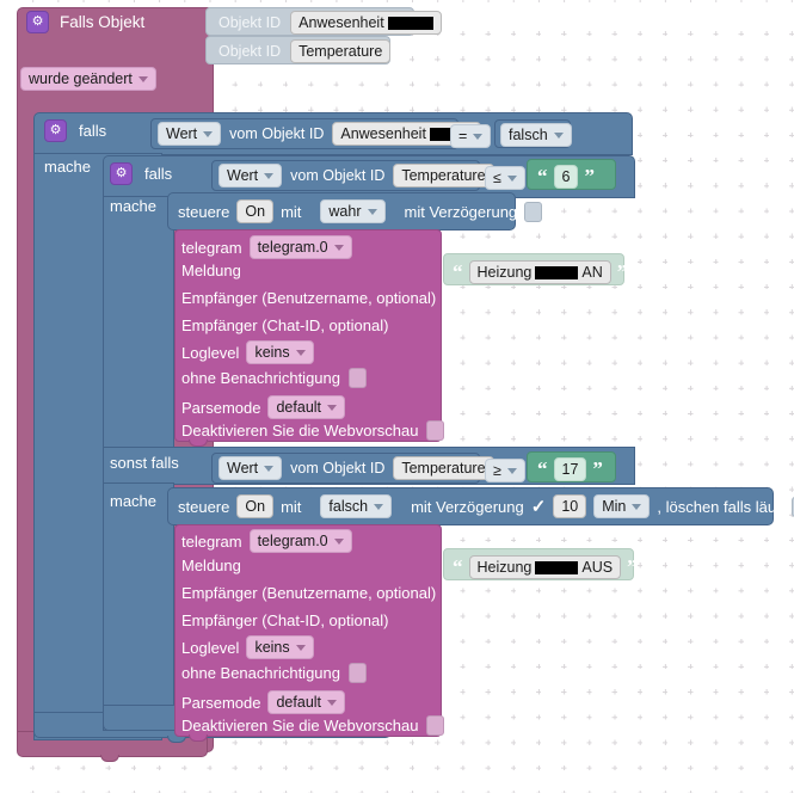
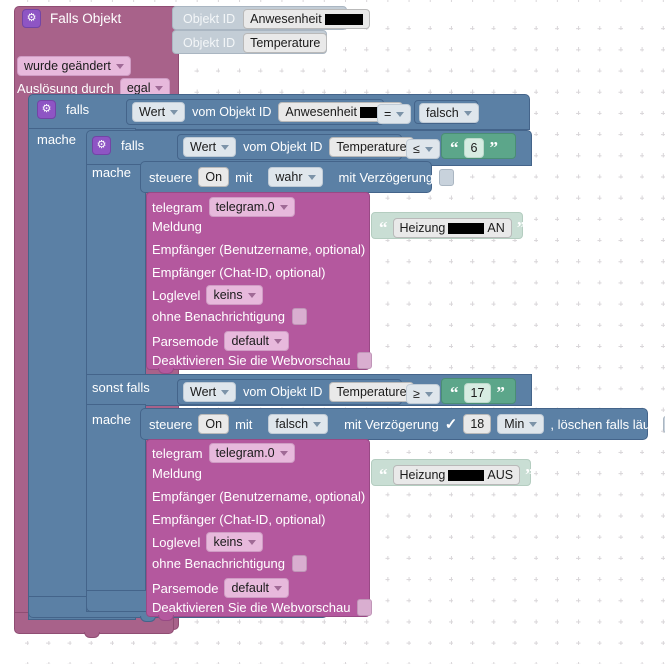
  Falls Objekt
  wurde geändert
+ Auslösung durch
+ egal
  Objekt ID
  Anwesenheit
  Objekt ID
  Temperature
  falls
  Wert
  vom Objekt ID
  Anwesenheit
  =
  falsch
  mache
  falls
  Wert
  vom Objekt ID
  Temperature
  ≤
  “
  6
  ”
  mache
  steuere
  On
  mit
  wahr
  mit Verzögerung
  telegram
  telegram.0
  Meldung
  “
  Heizung
  AN
  ”
  Empfänger (Benutzername, optional)
  Empfänger (Chat-ID, optional)
  Loglevel
  keins
  ohne Benachrichtigung
  Parsemode
  default
  Deaktivieren Sie die Webvorschau
  sonst falls
  Wert
  vom Objekt ID
  Temperature
  ≥
  “
  17
  ”
  mache
  steuere
  On
  mit
  falsch
  mit Verzögerung
  ✓
- 10
+ 18
  Min
  , löschen falls läuft
  telegram
  telegram.0
  Meldung
  “
  Heizung
  AUS
  ”
  Empfänger (Benutzername, optional)
  Empfänger (Chat-ID, optional)
  Loglevel
  keins
  ohne Benachrichtigung
  Parsemode
  default
  Deaktivieren Sie die Webvorschau
